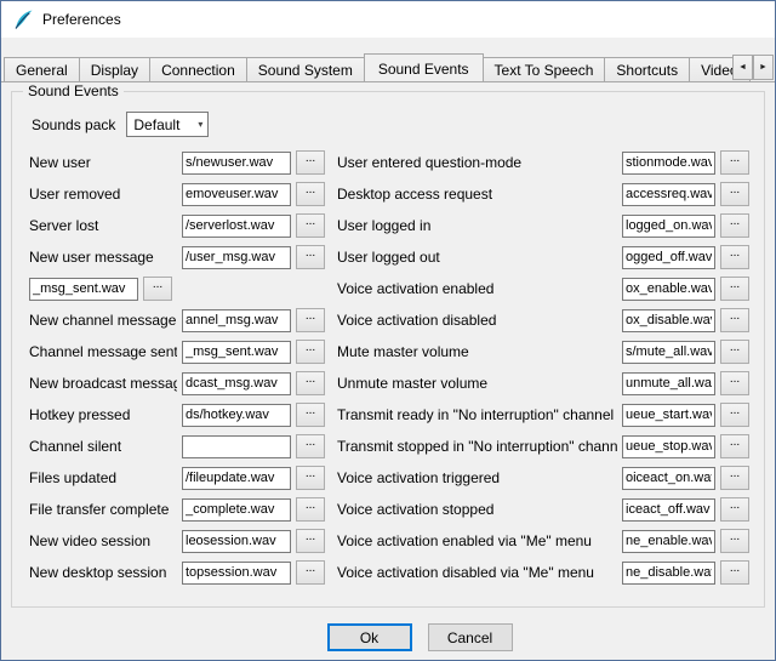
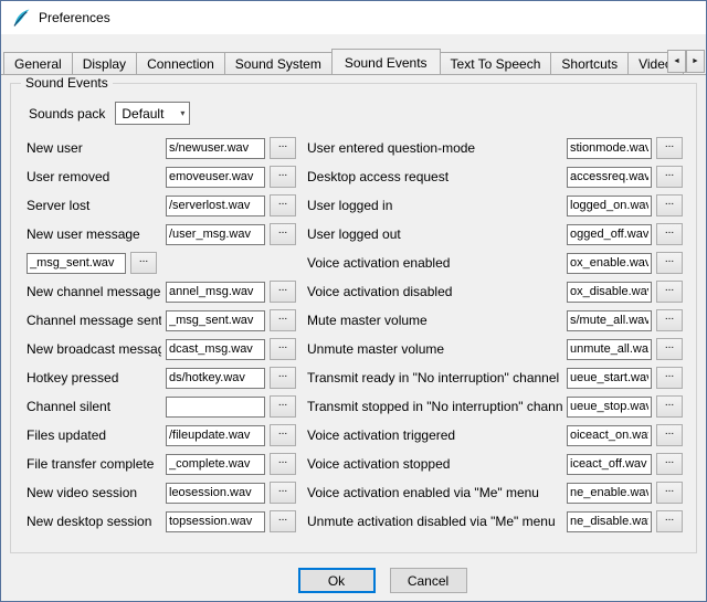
  Preferences
  General
  Display
  Connection
  Sound System
  Sound Events
  Text To Speech
  Shortcuts
  Vide
  Sound Events
  Sounds pack
  Default
  ▾
  New user
  s/newuser.wav
  ...
  User removed
  emoveuser.wav
  ...
  Server lost
  /serverlost.wav
  ...
  New user message
  /user_msg.wav
  ...
  _msg_sent.wav
  ...
  New channel message
  annel_msg.wav
  ...
  Channel message sent
  _msg_sent.wav
  ...
  New broadcast messa
  dcast_msg.wav
  ...
  Hotkey pressed
  ds/hotkey.wav
  ...
  Channel silent
  ...
  Files updated
  /fileupdate.wav
  ...
  File transfer complete
  _complete.wav
  ...
  New video session
  leosession.wav
  ...
  New desktop session
  topsession.wav
  ...
  User entered question-mode
  stionmode.wav
  ...
  Desktop access request
  accessreq.wav
  ...
  User logged in
  logged_on.wa
  ...
  User logged out
  ogged_off.wav
  ...
  Voice activation enabled
  ox_enable.wav
  ...
  Voice activation disabled
  ox_disable.wa
  ...
  Mute master volume
  s/mute_all.wav
  ...
  Unmute master volume
  unmute_all.wa
  ...
  Transmit ready in "No interruption" channel
  ueue_start.wa
  ...
  Transmit stopped in "No interruption" chann
  ueue_stop.wa
  ...
  Voice activation triggered
  oiceact_on.wa
  ...
  Voice activation stopped
  iceact_off.wav
  ...
  Voice activation enabled via "Me" menu
  ne_enable.wa
  ...
- Voice activation disabled via "Me" menu
+ Unmute activation disabled via "Me" menu
  ne_disable.wa
  ...
  Ok
  Cancel
